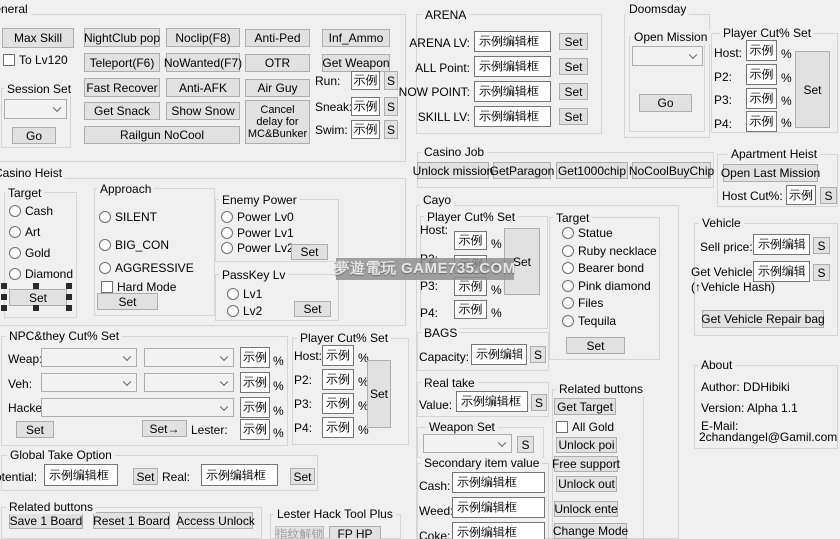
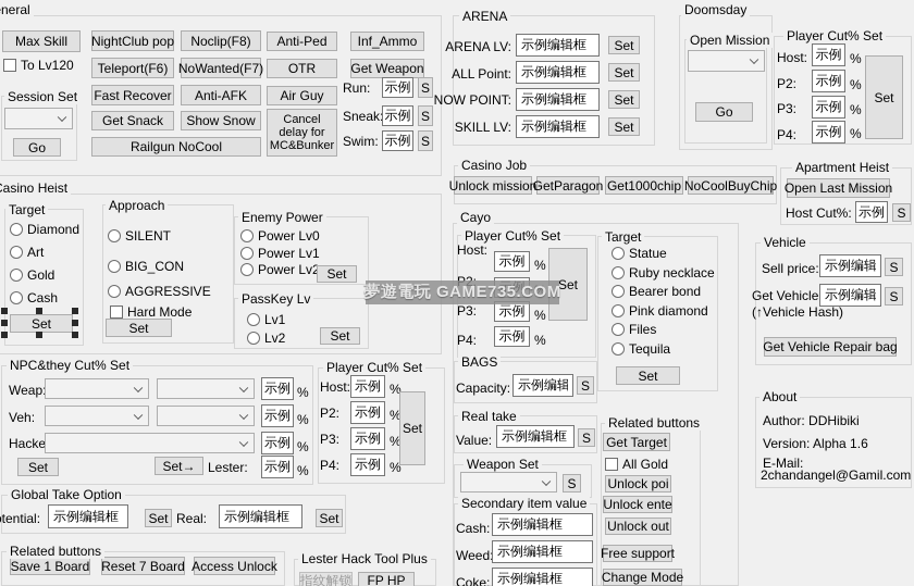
  neral
  Max Skill
  To Lv120
  Session Set
  Go
  NightClub pop
  Noclip(F8)
  Anti-Ped
  Inf_Ammo
  Teleport(F6)
  NoWanted(F7)
  OTR
  Get Weapon
  Fast Recover
  Anti-AFK
  Air Guy
  Get Snack
  Show Snow
  Cancel delay for MC&Bunker
  Railgun NoCool
  Run:
  示例
  S
  Sneak
  示例
  S
  Swim:
  示例
  S
  ARENA
  ARENA LV:
  示例编辑框
  Set
  ALL Point:
  示例编辑框
  Set
  NOW POINT:
  示例编辑框
  Set
  SKILL LV:
  示例编辑框
  Set
  Doomsday
  Open Mission
  Go
  Player Cut% Set
  Host:
  示例
  %
  P2:
  示例
  %
  P3:
  示例
  %
  P4:
  示例
  %
  Set
  asino Heist
  Target
- Cash
+ Diamond
  Art
  Gold
- Diamond
+ Cash
  Set
  Approach
  SILENT
  BIG_CON
  AGGRESSIVE
  Hard Mode
  Set
  Enemy Power
  Power Lv0
  Power Lv1
  Power Lv
  Set
  PassKey Lv
  Lv1
  Lv2
  Set
  Casino Job
  Unlock missio
  GetParagon
  Get1000chip
  NoCoolBuyChip
  Apartment Heist
  Open Last Mission
  Host Cut%:
  示例
  S
  Cayo
  Player Cut% Set
  Host:
  示例
  %
  P2:
  示例
  %
  P3:
  示例
  %
  P4:
  示例
  %
  Set
  Target
  Statue
  Ruby necklace
  Bearer bond
  Pink diamond
  Files
  Tequila
  Set
  BAGS
  Capacity:
  示例编辑
  S
  Real take
  Value:
  示例编辑框
  S
  Weapon Set
  S
  Secondary item value
  Cash:
  示例编辑框
  Weed
  示例编辑框
  Coke:
  示例编辑框
  Related buttons
  Get Target
  All Gold
  Unlock poi
- Free support
+ Unlock ente
  Unlock out
- Unlock ente
+ Free support
  Change Mode
  NPC&they Cut% Set
  Weap
  示例
  %
  Veh:
  示例
  %
  Hacke
  示例
  %
  Set
  Set→
  Lester:
  示例
  %
  Player Cut% Set
  Host:
  示例
  %
  P2:
  示例
  %
  P3:
  示例
  %
  P4:
  示例
  %
  Set
  Global Take Option
  tential:
  示例编辑框
  Set
  Real:
  示例编辑框
  Set
  Related buttons
  Save 1 Board
- Reset 1 Board
+ Reset 7 Board
  Access Unlock
  Lester Hack Tool Plus
  指纹解锁
  FP HP
  Vehicle
  Sell price:
  示例编辑
  S
  Get Vehicle
  示例编辑
  S
  (↑Vehicle Hash)
  Get Vehicle Repair bag
  About
  Author: DDHibiki
- Version: Alpha 1.1
+ Version: Alpha 1.6
  E-Mail:
  2chandangel@Gamil.com
  夢遊電玩 GAME735.COM
